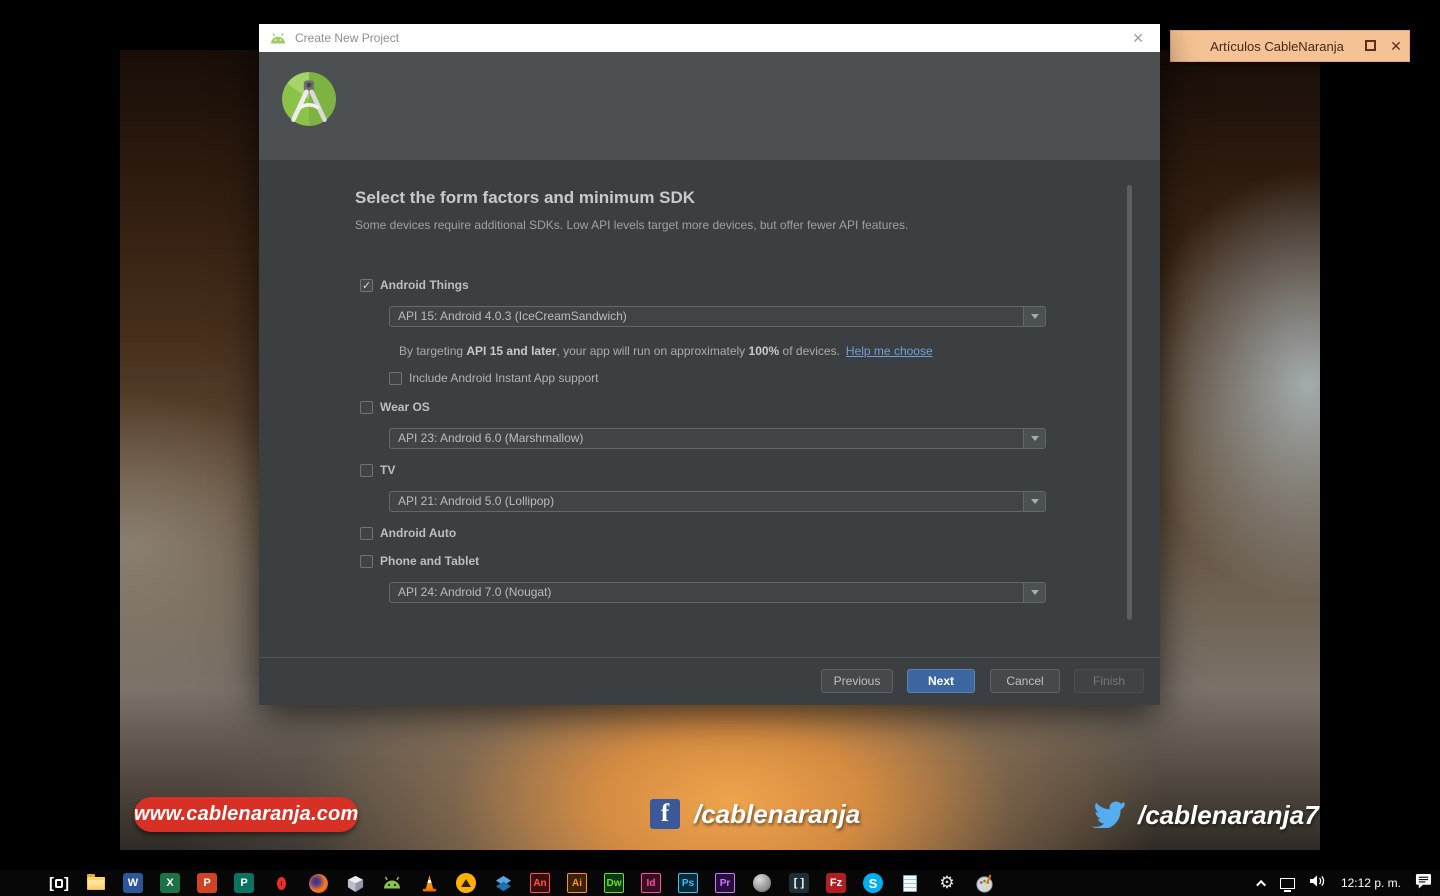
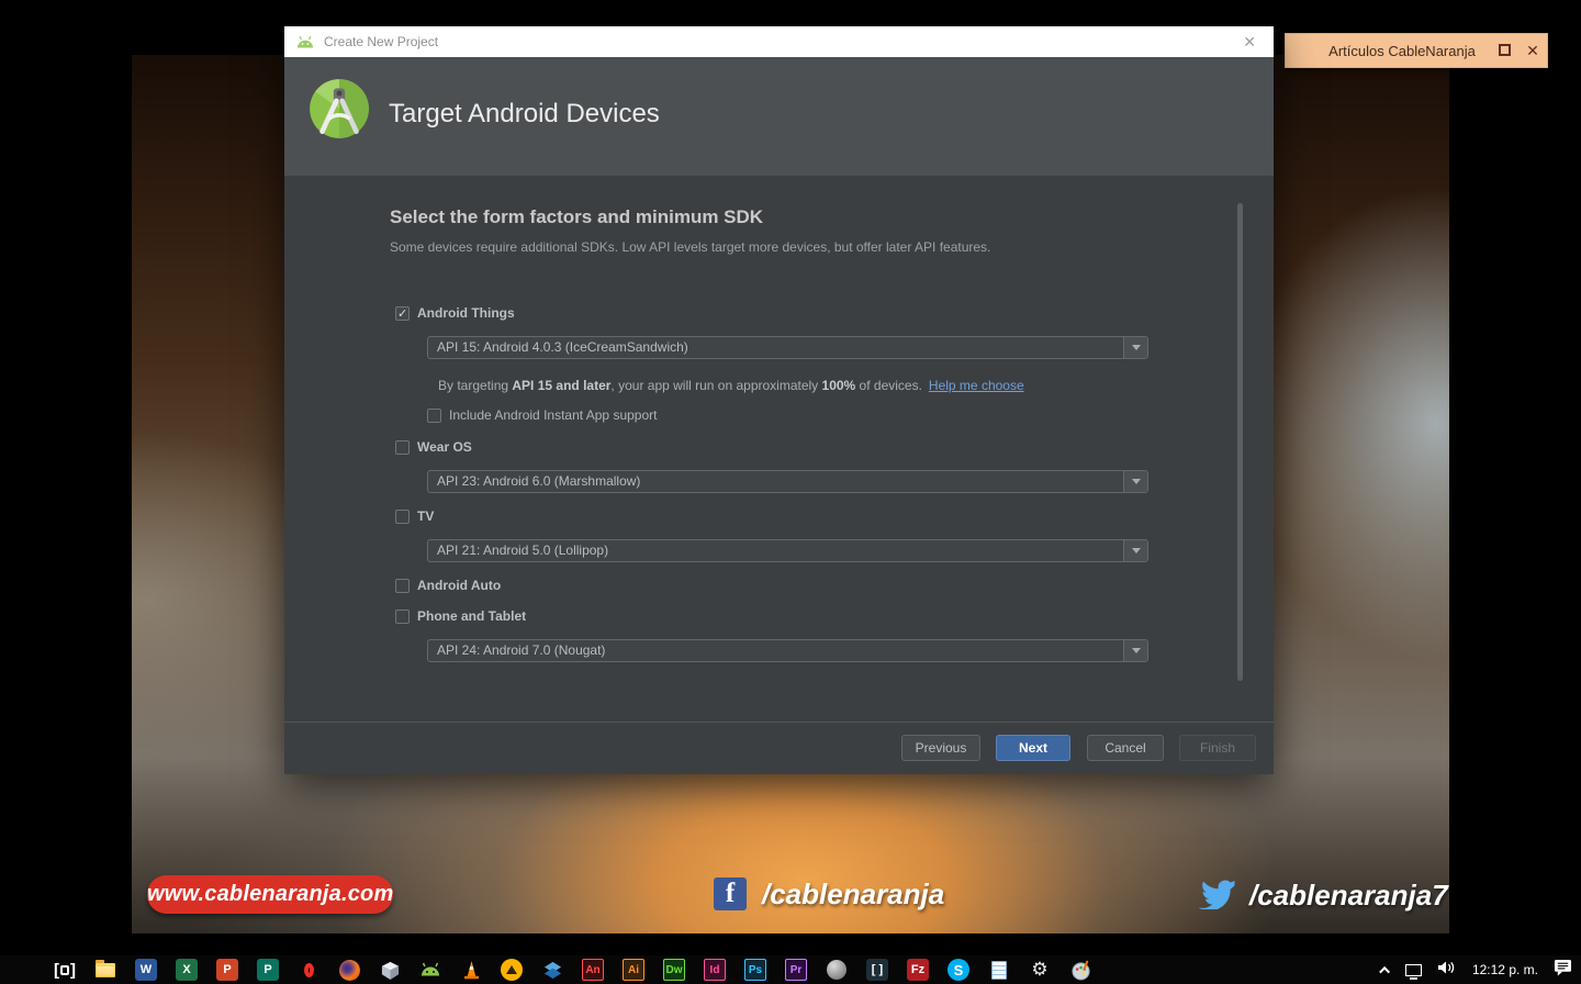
  www.cablenaranja.com
  f
  /cablenaranja
  /cablenaranja7
  Artículos CableNaranja
  ✕
  Create New Project
  ✕
+ Target Android Devices
  Select the form factors and minimum SDK
- Some devices require additional SDKs. Low API levels target more devices, but offer fewer API features.
+ Some devices require additional SDKs. Low API levels target more devices, but offer later API features.
  Android Things
  API 15: Android 4.0.3 (IceCreamSandwich)
  By targeting API 15 and later, your app will run on approximately 100% of devices. Help me choose
  Include Android Instant App support
  Wear OS
  API 23: Android 6.0 (Marshmallow)
  TV
  API 21: Android 5.0 (Lollipop)
  Android Auto
  Phone and Tablet
  API 24: Android 7.0 (Nougat)
  Previous
  Next
  Cancel
  Finish
  [
  ]
  W
  X
  P
  P
  An
  Ai
  Dw
  Id
  Ps
  Pr
  [ ]
  Fz
  S
  ⚙
  12:12 p. m.
